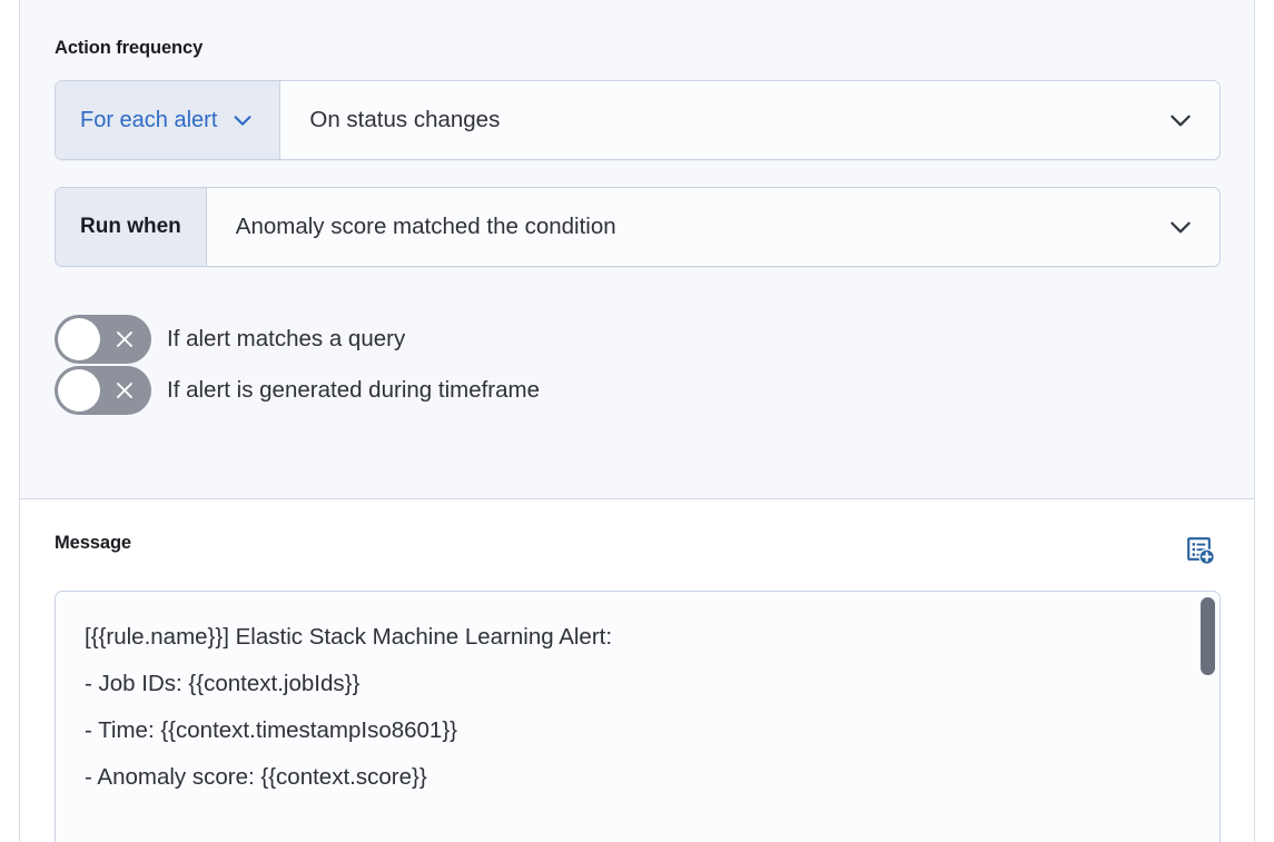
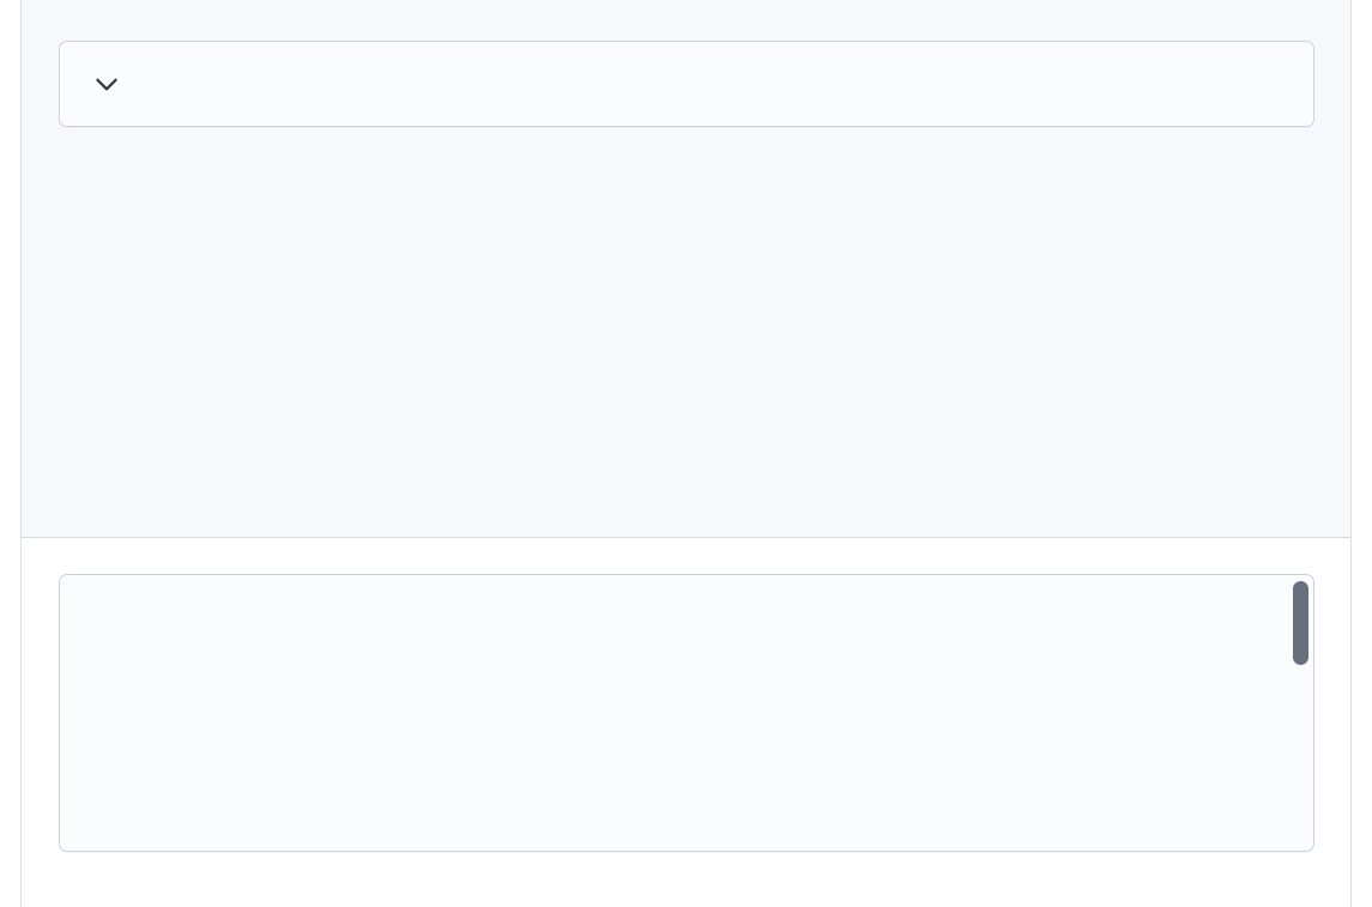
- Action frequency
- For each alert
- On status changes
- Run when
- Anomaly score matched the condition
- If alert matches a query
- If alert is generated during timeframe
- Message
- [{{rule.name}}] Elastic Stack Machine Learning Alert:
- - Job IDs: {{context.jobIds}}
- - Time: {{context.timestampIso8601}}
- - Anomaly score: {{context.score}}
